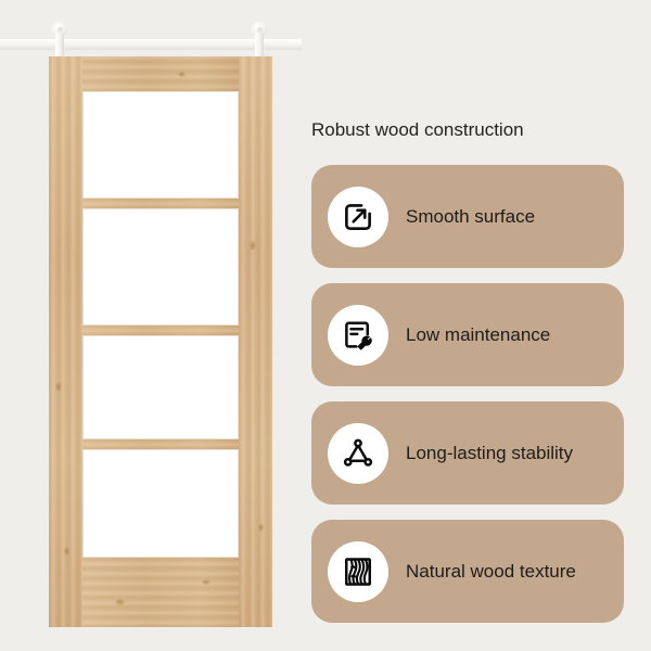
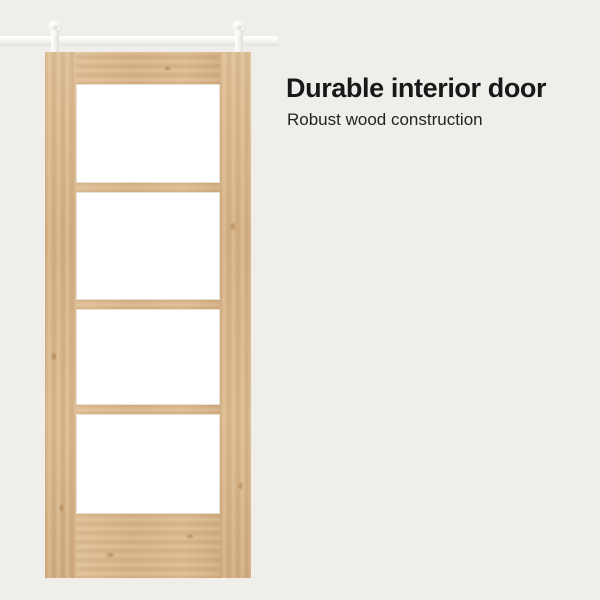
+ Durable interior door
  Robust wood construction
- Smooth surface
- Low maintenance
- Long-lasting stability
- Natural wood texture
